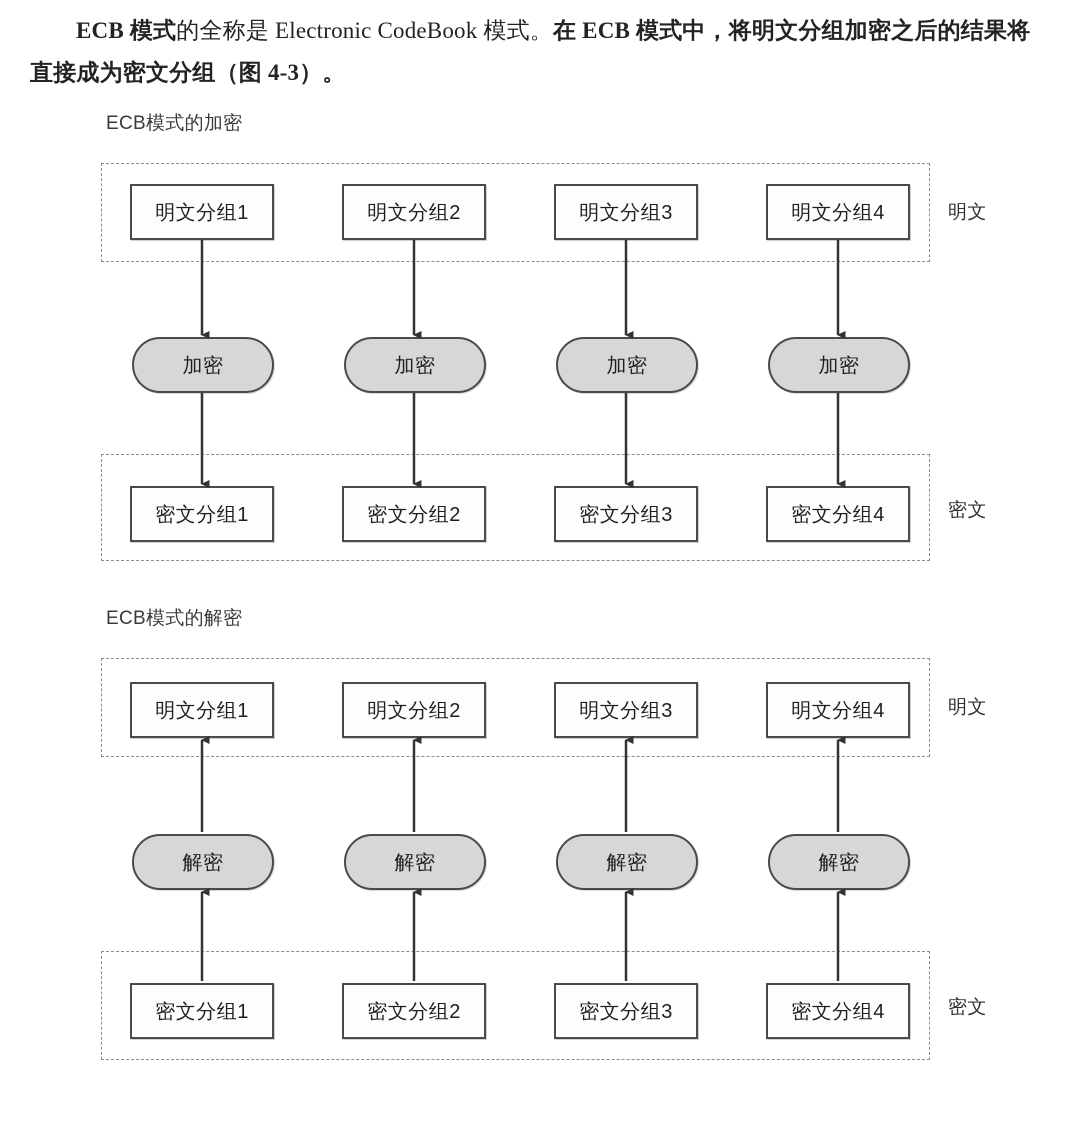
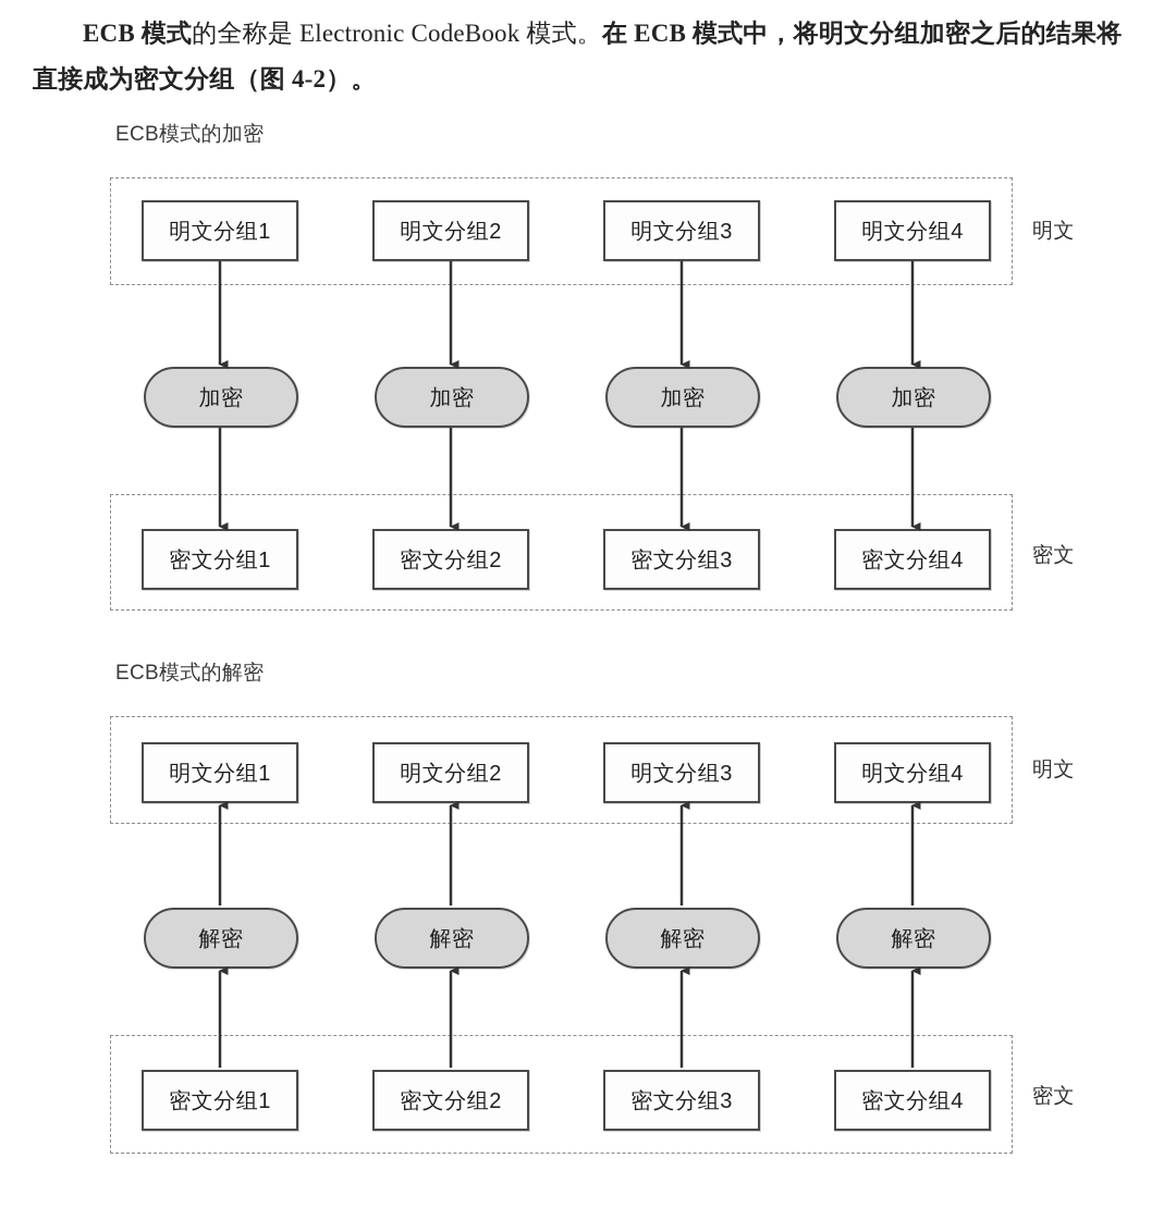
- ECB 模式的全称是 Electronic CodeBook 模式。在 ECB 模式中，将明文分组加密之后的结果将直接成为密文分组（图 4-3）。
+ ECB 模式的全称是 Electronic CodeBook 模式。在 ECB 模式中，将明文分组加密之后的结果将直接成为密文分组（图 4-2）。
  ECB模式的加密
  明文
  明文分组1
  明文分组2
  明文分组3
  明文分组4
  加密
  加密
  加密
  加密
  密文
  密文分组1
  密文分组2
  密文分组3
  密文分组4
  ECB模式的解密
  明文
  明文分组1
  明文分组2
  明文分组3
  明文分组4
  解密
  解密
  解密
  解密
  密文
  密文分组1
  密文分组2
  密文分组3
  密文分组4
